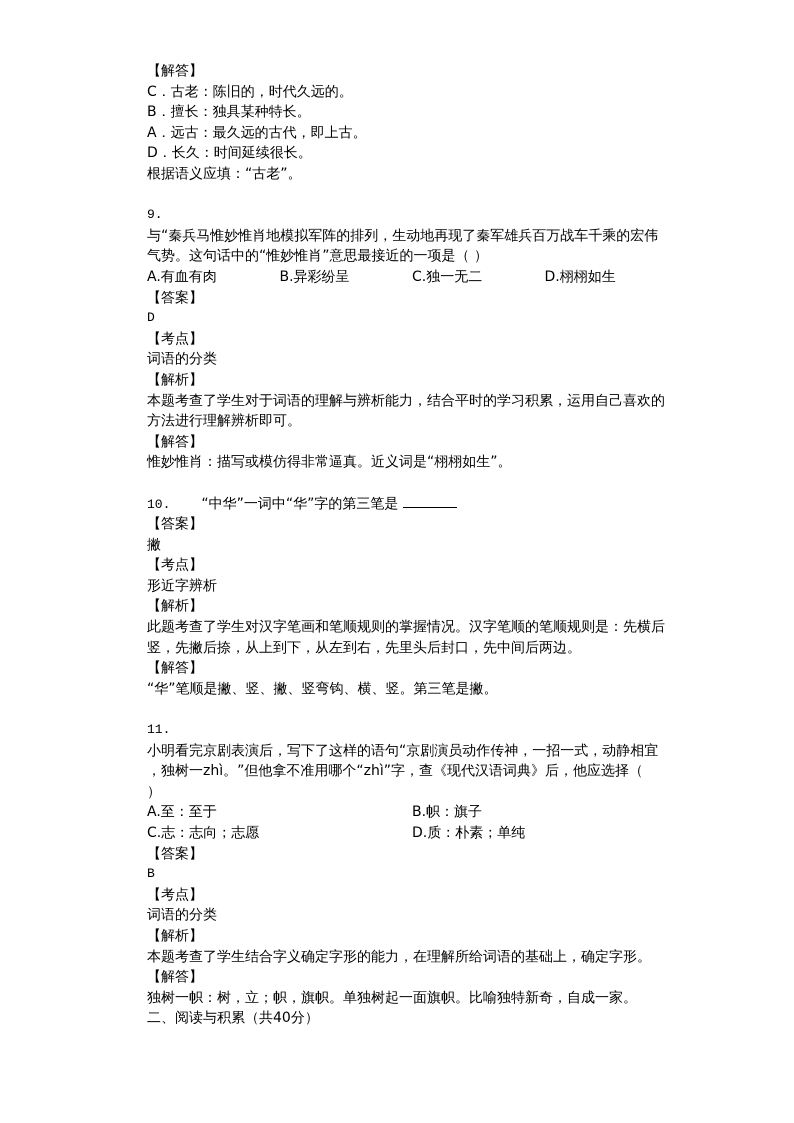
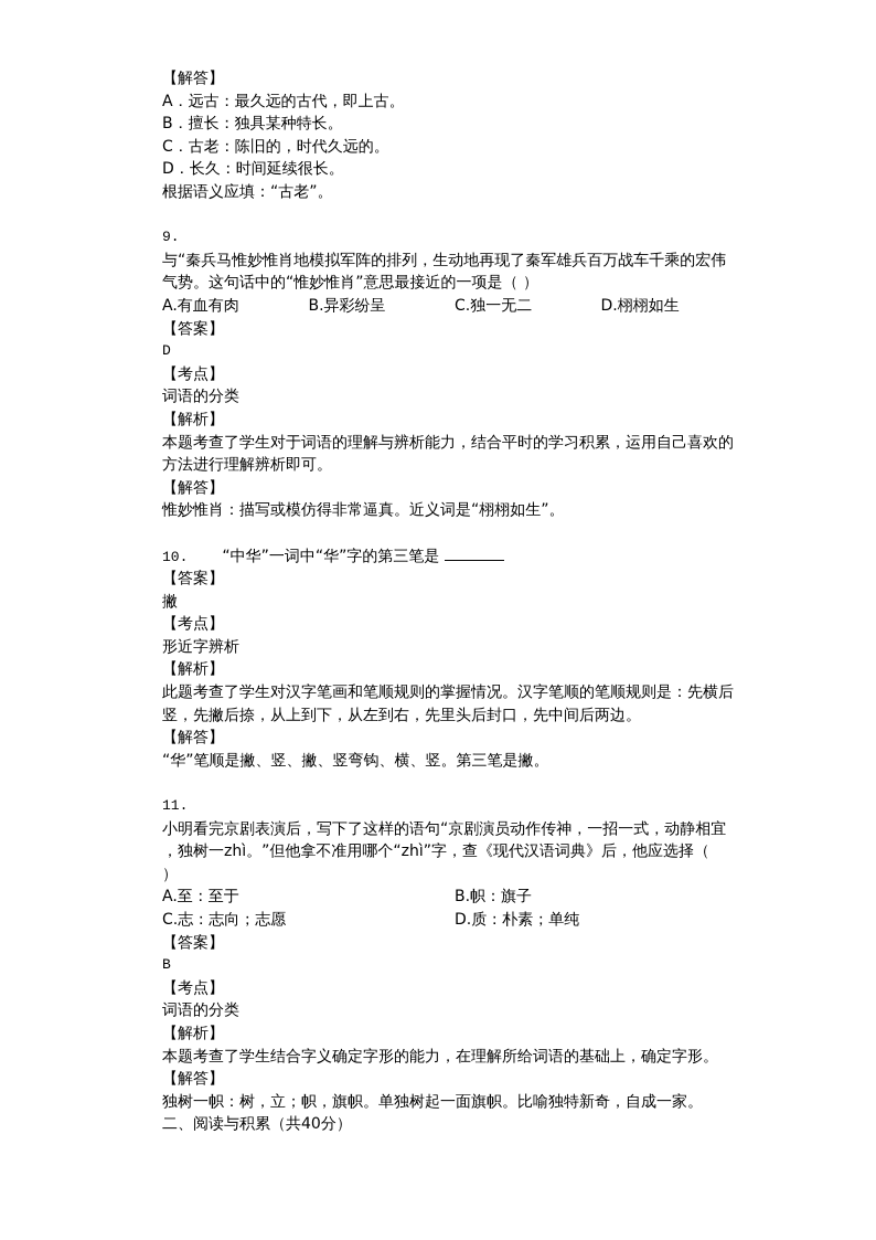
  【解答】
- C．古老：陈旧的，时代久远的。
+ A．远古：最久远的古代，即上古。
  B．擅长：独具某种特长。
- A．远古：最久远的古代，即上古。
+ C．古老：陈旧的，时代久远的。
  D．长久：时间延续很长。
  根据语义应填：“古老”。
  9.
  与“秦兵马惟妙惟肖地模拟军阵的排列，生动地再现了秦军雄兵百万战车千乘的宏伟
  气势。这句话中的“惟妙惟肖”意思最接近的一项是（ ）
  A.有血有肉
  B.异彩纷呈
  C.独一无二
  D.栩栩如生
  【答案】
  D
  【考点】
  词语的分类
  【解析】
  本题考查了学生对于词语的理解与辨析能力，结合平时的学习积累，运用自己喜欢的
  方法进行理解辨析即可。
  【解答】
  惟妙惟肖：描写或模仿得非常逼真。近义词是“栩栩如生”。
  10. “中华”一词中“华”字的第三笔是
  【答案】
  撇
  【考点】
  形近字辨析
  【解析】
  此题考查了学生对汉字笔画和笔顺规则的掌握情况。汉字笔顺的笔顺规则是：先横后
  竖，先撇后捺，从上到下，从左到右，先里头后封口，先中间后两边。
  【解答】
  “华”笔顺是撇、竖、撇、竖弯钩、横、竖。第三笔是撇。
  11.
  小明看完京剧表演后，写下了这样的语句“京剧演员动作传神，一招一式，动静相宜
  ，独树一zhì。”但他拿不准用哪个“zhì”字，查《现代汉语词典》后，他应选择（
  ）
  A.至：至于
  B.帜：旗子
  C.志：志向；志愿
  D.质：朴素；单纯
  【答案】
  B
  【考点】
  词语的分类
  【解析】
  本题考查了学生结合字义确定字形的能力，在理解所给词语的基础上，确定字形。
  【解答】
  独树一帜：树，立；帜，旗帜。单独树起一面旗帜。比喻独特新奇，自成一家。
  二、阅读与积累（共40分）
